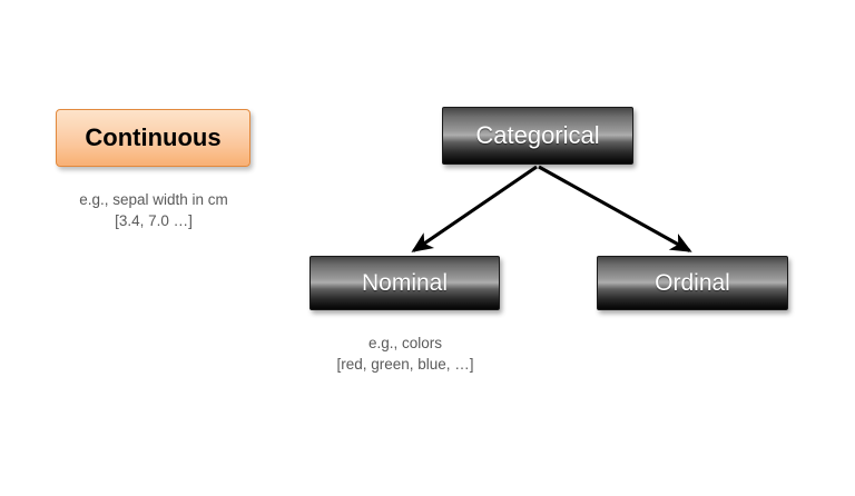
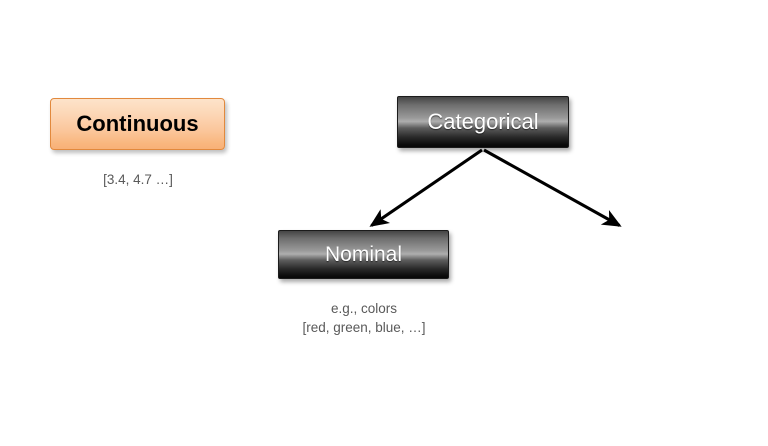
  Continuous
  Categorical
  Nominal
- Ordinal
- e.g., sepal width in cm
- [3.4, 7.0 …]
+ [3.4, 4.7 …]
  e.g., colors
  [red, green, blue, …]
